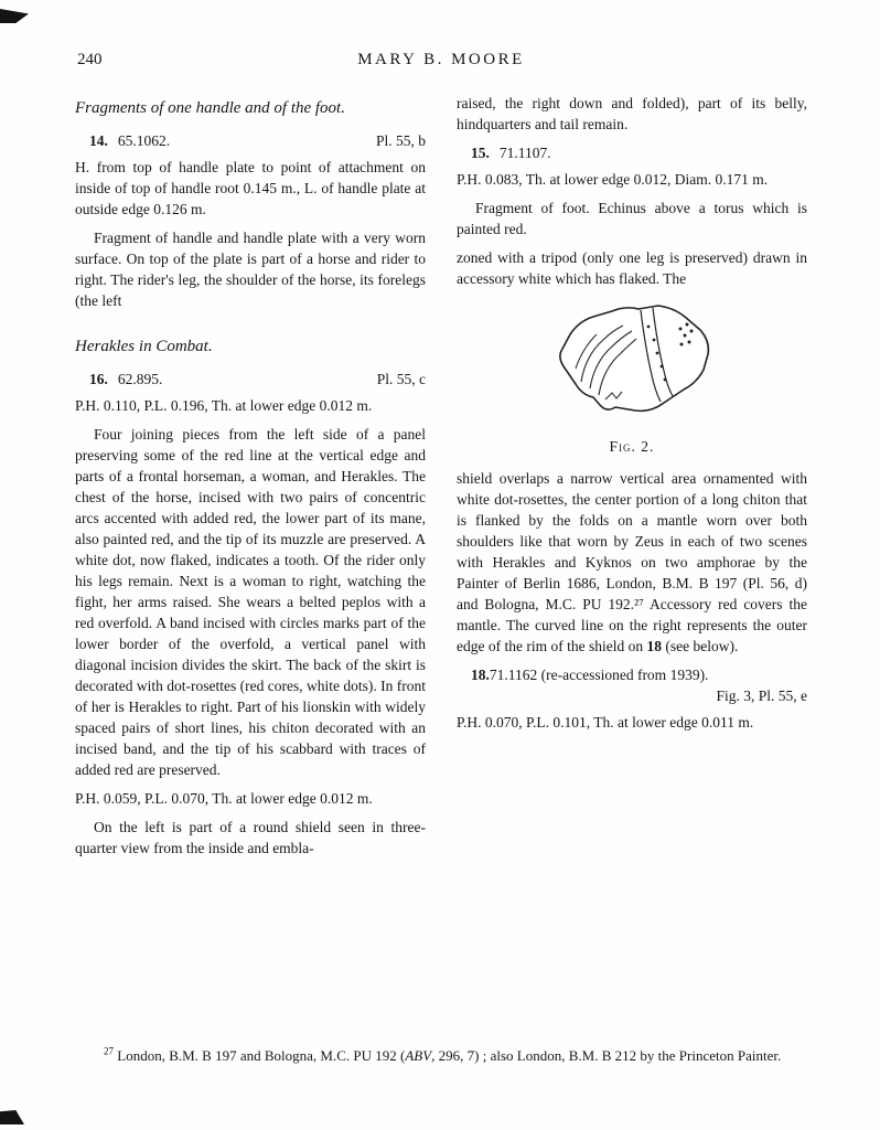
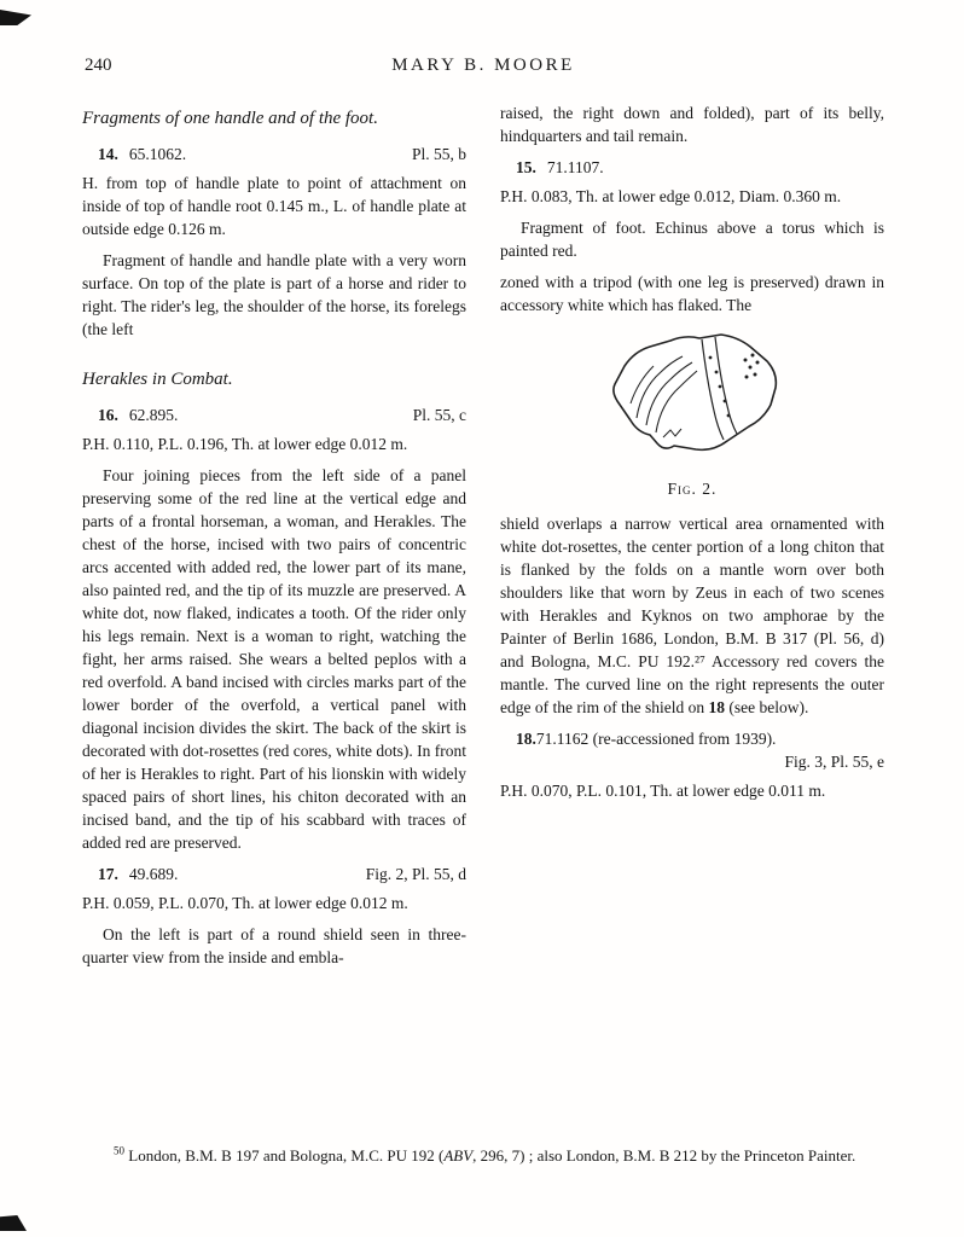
  240
  MARY B. MOORE
  Fragments of one handle and of the foot.
  14. 65.1062.
  Pl. 55, b
  H. from top of handle plate to point of attachment on inside of top of handle root 0.145 m., L. of handle plate at outside edge 0.126 m.
  Fragment of handle and handle plate with a very worn surface. On top of the plate is part of a horse and rider to right. The rider's leg, the shoulder of the horse, its forelegs (the left
  Herakles in Combat.
  16. 62.895.
  Pl. 55, c
  P.H. 0.110, P.L. 0.196, Th. at lower edge 0.012 m.
  Four joining pieces from the left side of a panel preserving some of the red line at the vertical edge and parts of a frontal horseman, a woman, and Herakles. The chest of the horse, incised with two pairs of concentric arcs accented with added red, the lower part of its mane, also painted red, and the tip of its muzzle are preserved. A white dot, now flaked, indicates a tooth. Of the rider only his legs remain. Next is a woman to right, watching the fight, her arms raised. She wears a belted peplos with a red overfold. A band incised with circles marks part of the lower border of the overfold, a vertical panel with diagonal incision divides the skirt. The back of the skirt is decorated with dot-rosettes (red cores, white dots). In front of her is Herakles to right. Part of his lionskin with widely spaced pairs of short lines, his chiton decorated with an incised band, and the tip of his scabbard with traces of added red are preserved.
+ 17. 49.689.
+ Fig. 2, Pl. 55, d
  P.H. 0.059, P.L. 0.070, Th. at lower edge 0.012 m.
  On the left is part of a round shield seen in three-quarter view from the inside and embla-
  raised, the right down and folded), part of its belly, hindquarters and tail remain.
  15. 71.1107.
- P.H. 0.083, Th. at lower edge 0.012, Diam. 0.171 m.
+ P.H. 0.083, Th. at lower edge 0.012, Diam. 0.360 m.
  Fragment of foot. Echinus above a torus which is painted red.
- zoned with a tripod (only one leg is preserved) drawn in accessory white which has flaked. The
+ zoned with a tripod (with one leg is preserved) drawn in accessory white which has flaked. The
  Fig. 2.
- shield overlaps a narrow vertical area ornamented with white dot-rosettes, the center portion of a long chiton that is flanked by the folds on a mantle worn over both shoulders like that worn by Zeus in each of two scenes with Herakles and Kyknos on two amphorae by the Painter of Berlin 1686, London, B.M. B 197 (Pl. 56, d) and Bologna, M.C. PU 192.²⁷ Accessory red covers the mantle. The curved line on the right represents the outer edge of the rim of the shield on 18 (see below).
+ shield overlaps a narrow vertical area ornamented with white dot-rosettes, the center portion of a long chiton that is flanked by the folds on a mantle worn over both shoulders like that worn by Zeus in each of two scenes with Herakles and Kyknos on two amphorae by the Painter of Berlin 1686, London, B.M. B 317 (Pl. 56, d) and Bologna, M.C. PU 192.²⁷ Accessory red covers the mantle. The curved line on the right represents the outer edge of the rim of the shield on 18 (see below).
  18.71.1162 (re-accessioned from 1939).
  Fig. 3, Pl. 55, e
  P.H. 0.070, P.L. 0.101, Th. at lower edge 0.011 m.
- 27 London, B.M. B 197 and Bologna, M.C. PU 192 (ABV, 296, 7) ; also London, B.M. B 212 by the Princeton Painter.
+ 50 London, B.M. B 197 and Bologna, M.C. PU 192 (ABV, 296, 7) ; also London, B.M. B 212 by the Princeton Painter.
